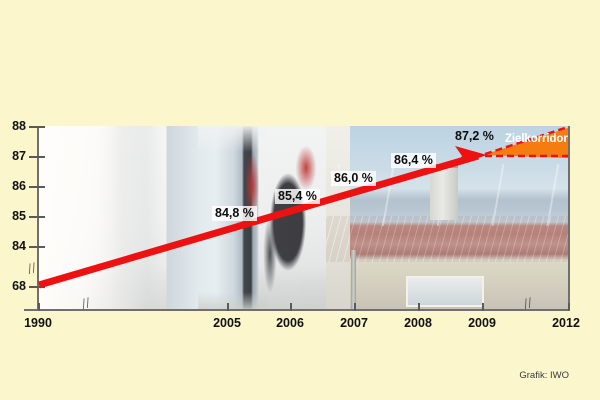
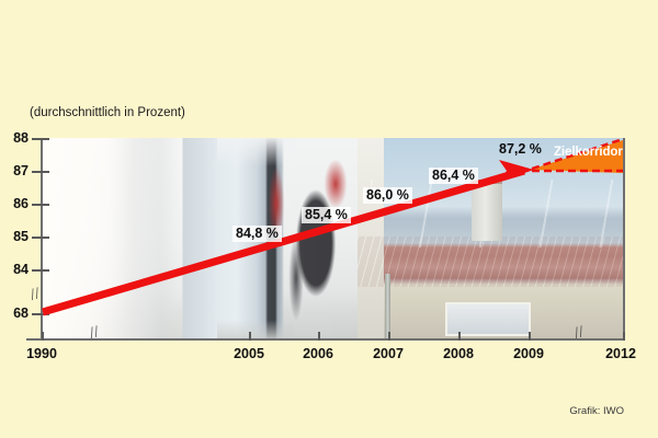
+ (durchschnittlich in Prozent)
  88
  87
  86
  85
  84
  68
  1990
  2005
  2006
  2007
  2008
  2009
  2012
  84,8 %
  85,4 %
  86,0 %
  86,4 %
  87,2 %
  Zielkorridor
  Grafik: IWO
